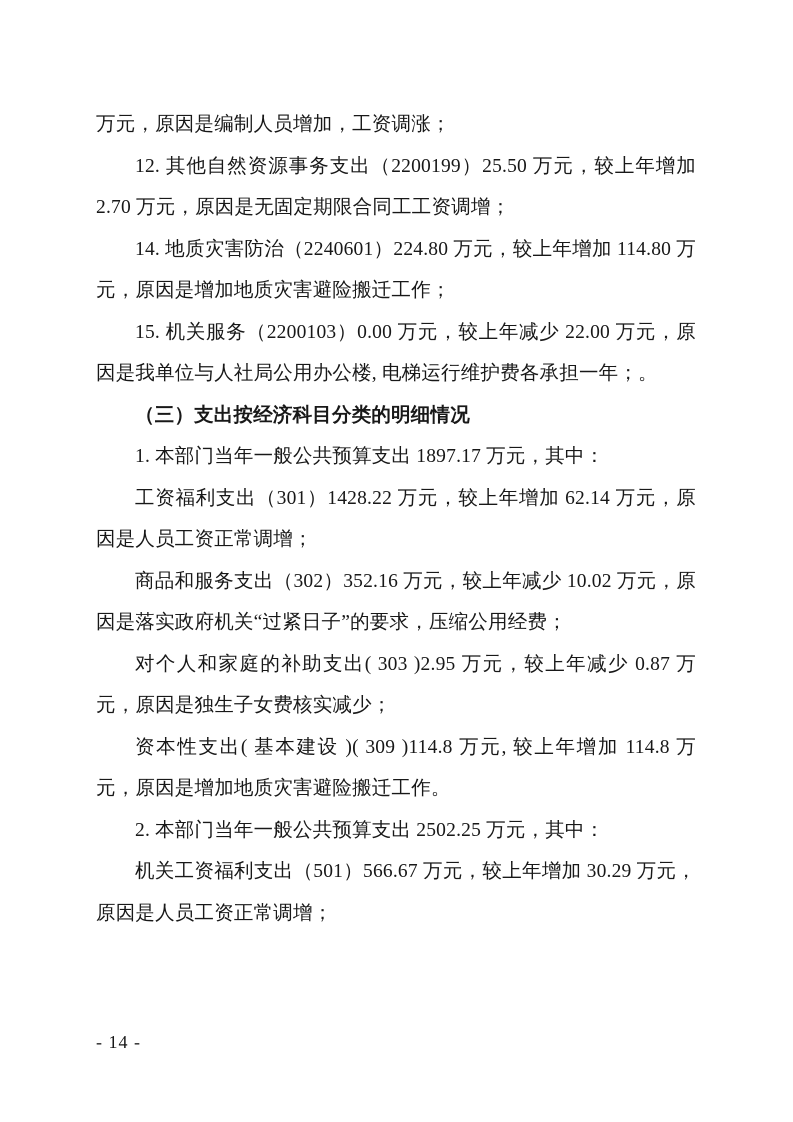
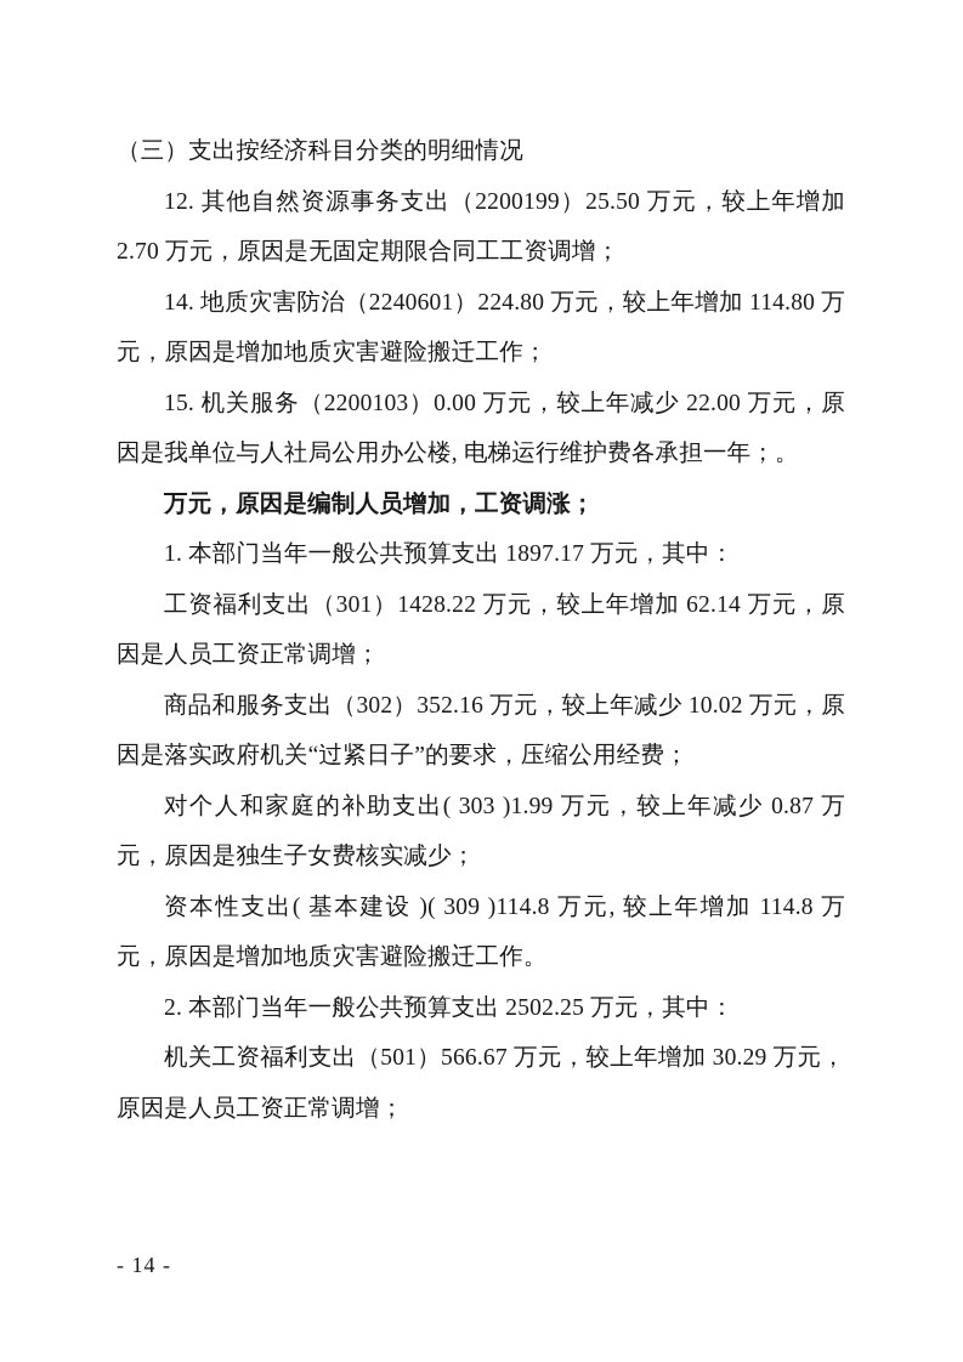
- 万元，原因是编制人员增加，工资调涨；
+ （三）支出按经济科目分类的明细情况
  12. 其他自然资源事务支出（2200199）25.50 万元，较上年增加 2.70 万元，原因是无固定期限合同工工资调增；
  14. 地质灾害防治（2240601）224.80 万元，较上年增加 114.80 万元，原因是增加地质灾害避险搬迁工作；
  15. 机关服务（2200103）0.00 万元，较上年减少 22.00 万元，原因是我单位与人社局公用办公楼, 电梯运行维护费各承担一年；。
- （三）支出按经济科目分类的明细情况
+ 万元，原因是编制人员增加，工资调涨；
  1. 本部门当年一般公共预算支出 1897.17 万元，其中：
  工资福利支出（301）1428.22 万元，较上年增加 62.14 万元，原因是人员工资正常调增；
  商品和服务支出（302）352.16 万元，较上年减少 10.02 万元，原因是落实政府机关“过紧日子”的要求，压缩公用经费；
- 对个人和家庭的补助支出( 303 )2.95 万元，较上年减少 0.87 万元，原因是独生子女费核实减少；
+ 对个人和家庭的补助支出( 303 )1.99 万元，较上年减少 0.87 万元，原因是独生子女费核实减少；
  资本性支出( 基本建设 )( 309 )114.8 万元, 较上年增加 114.8 万元，原因是增加地质灾害避险搬迁工作。
  2. 本部门当年一般公共预算支出 2502.25 万元，其中：
  机关工资福利支出（501）566.67 万元，较上年增加 30.29 万元，原因是人员工资正常调增；
  - 14 -
